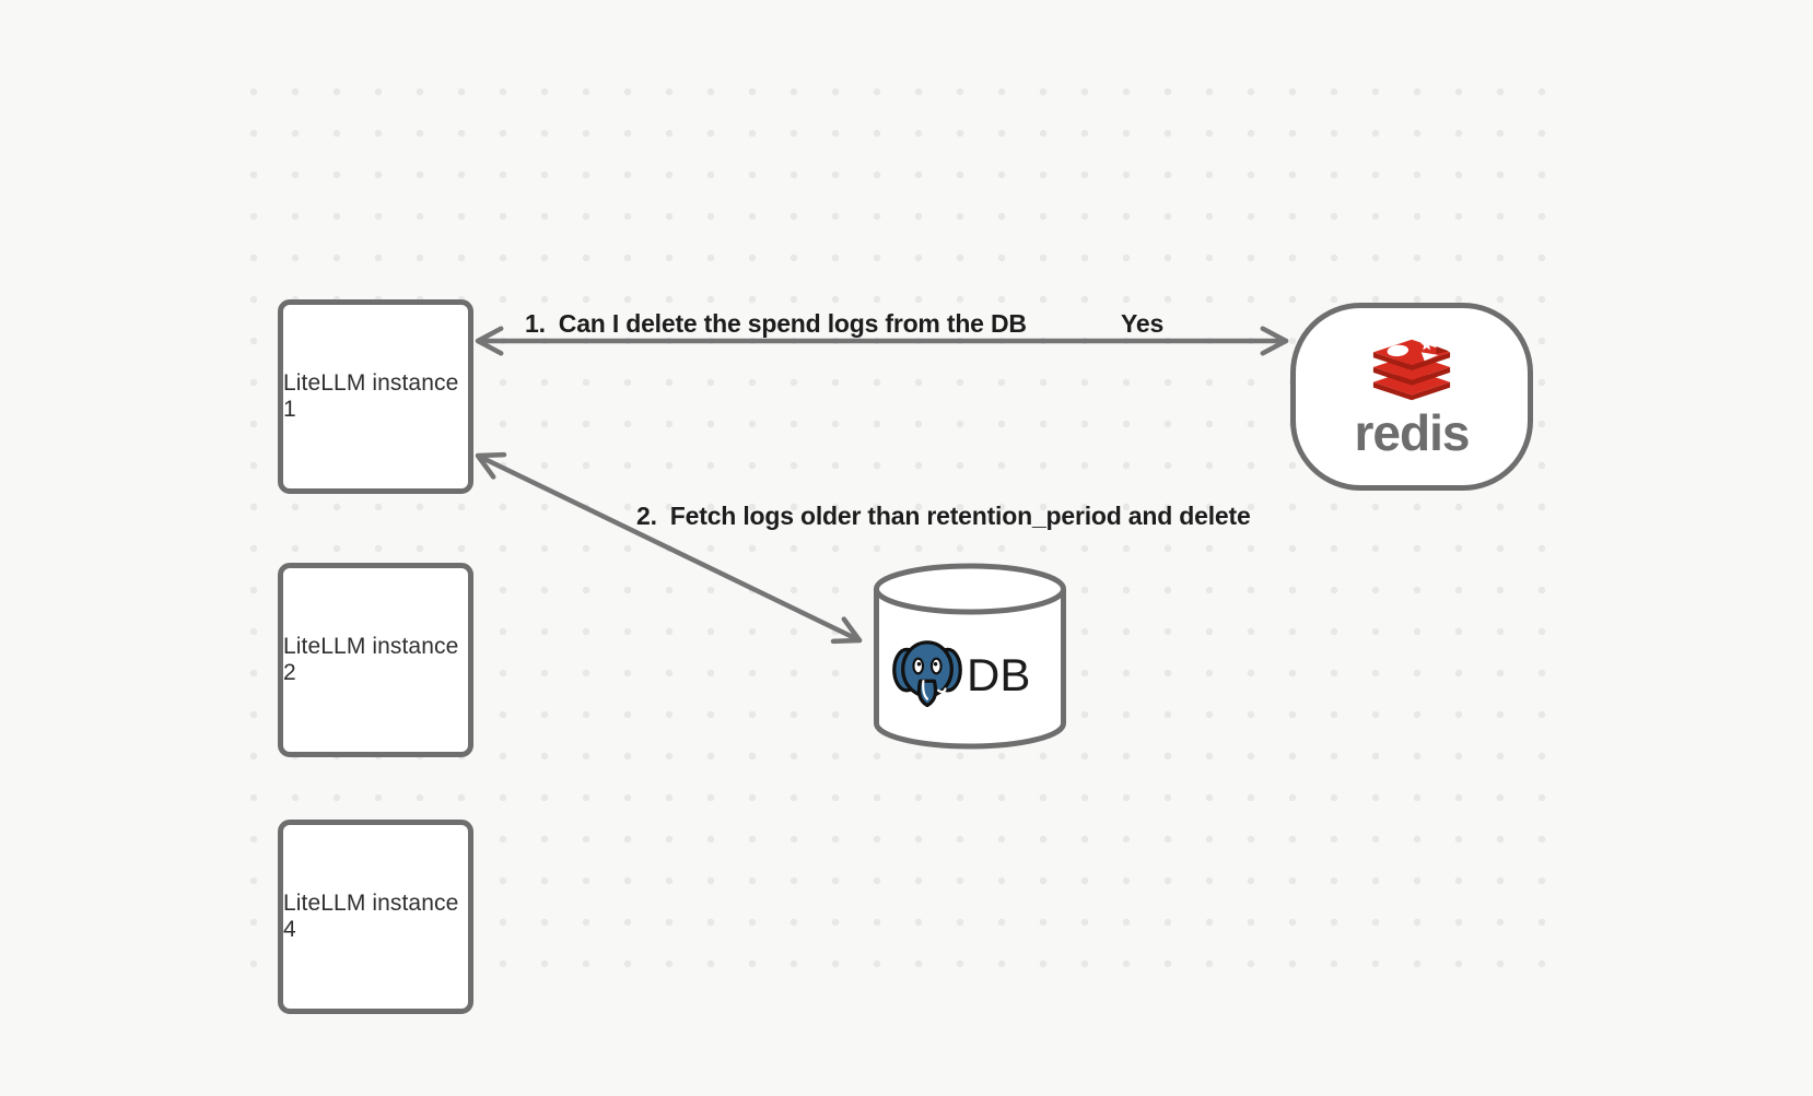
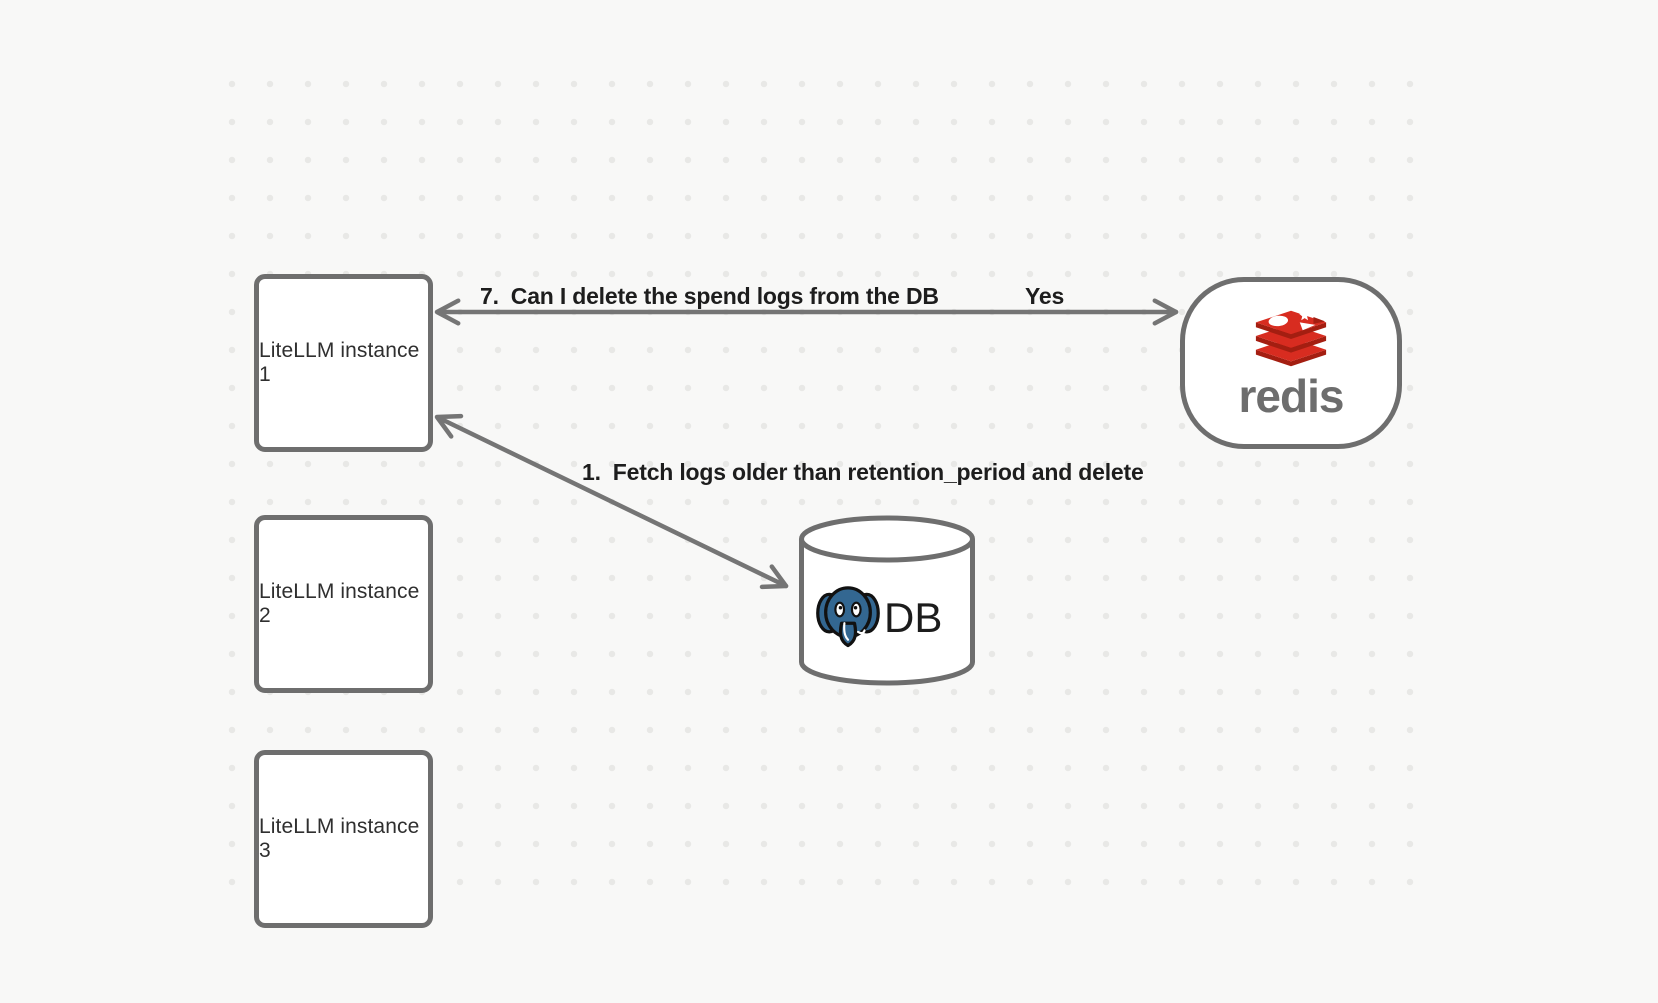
  LiteLLM instance 1
  LiteLLM instance 2
- LiteLLM instance 4
+ LiteLLM instance 3
  redis
  DB
- 1. Can I delete the spend logs from the DB
+ 7. Can I delete the spend logs from the DB
  Yes
- 2. Fetch logs older than retention_period and delete
+ 1. Fetch logs older than retention_period and delete
